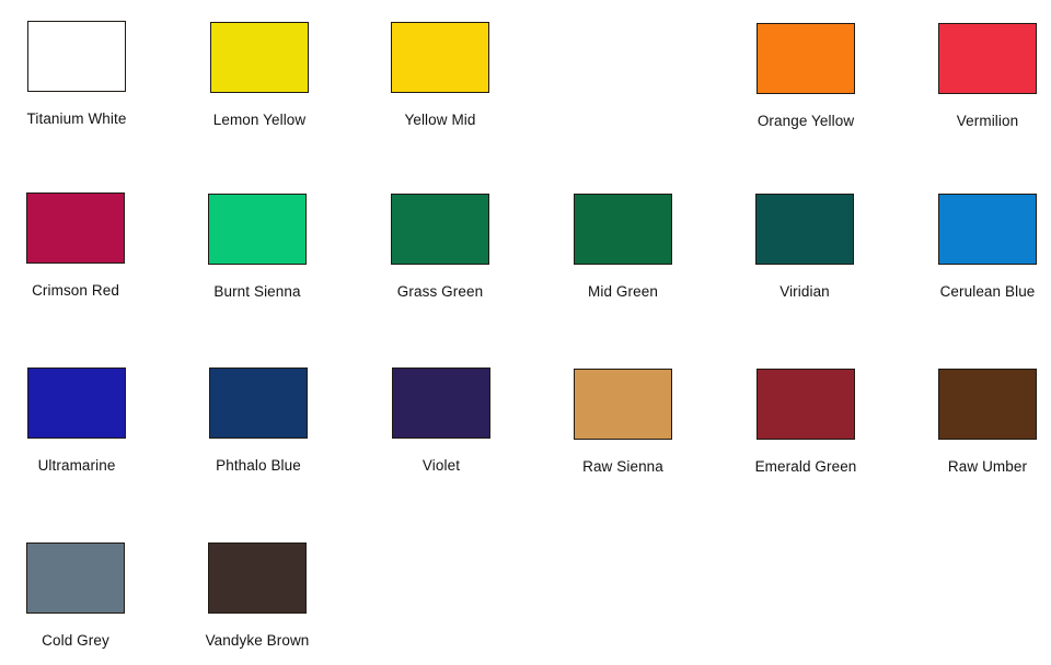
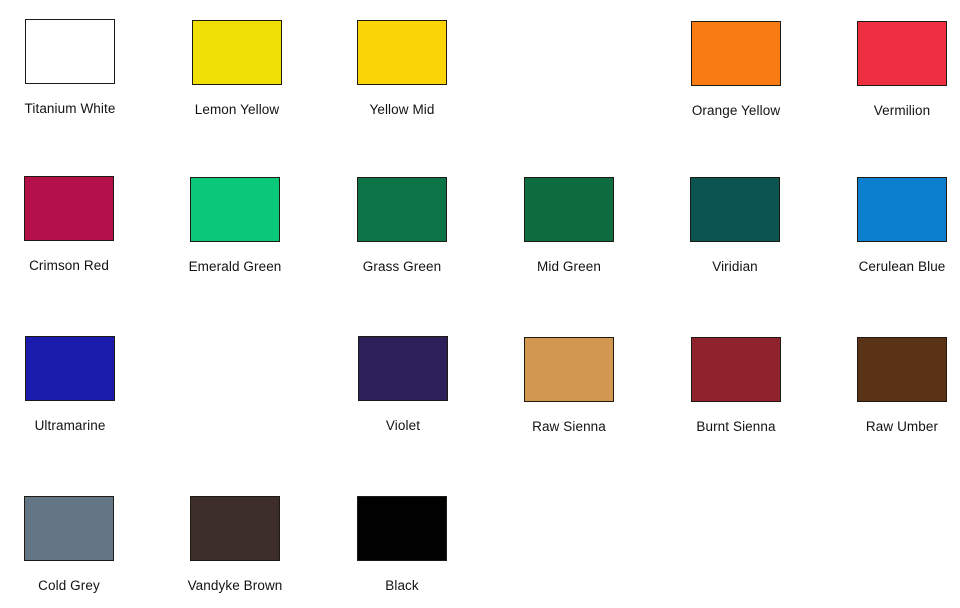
  Titanium White
  Lemon Yellow
  Yellow Mid
  Orange Yellow
  Vermilion
  Crimson Red
- Burnt Sienna
+ Emerald Green
  Grass Green
  Mid Green
  Viridian
  Cerulean Blue
  Ultramarine
- Phthalo Blue
  Violet
  Raw Sienna
- Emerald Green
+ Burnt Sienna
  Raw Umber
  Cold Grey
  Vandyke Brown
+ Black
